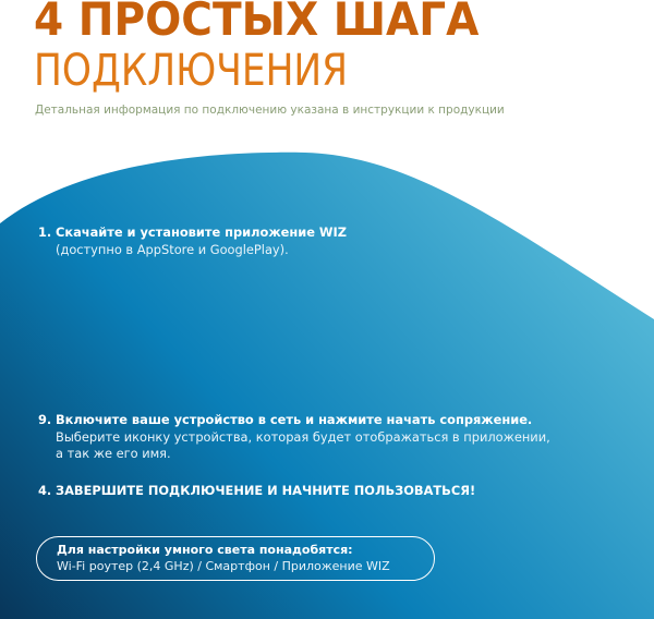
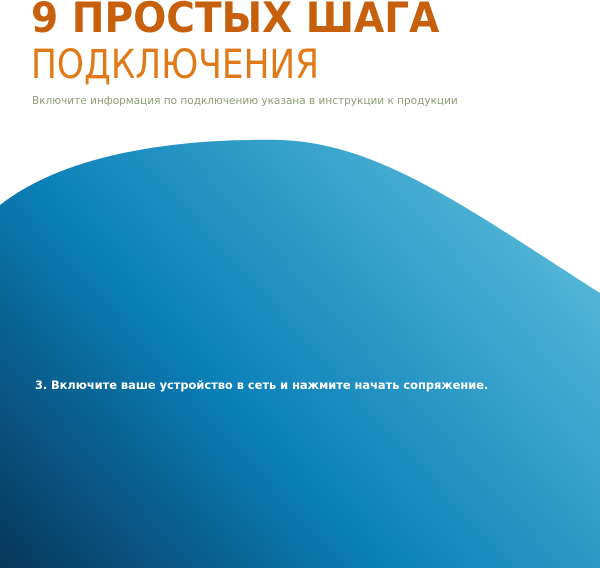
- 4 ПРОСТЫХ ШАГА
+ 9 ПРОСТЫХ ШАГА
  ПОДКЛЮЧЕНИЯ
- Детальная информация по подключению указана в инструкции к продукции
+ Включите информация по подключению указана в инструкции к продукции
- 1. Скачайте и установите приложение WIZ
- (доступно в AppStore и GooglePlay).
- 9. Включите ваше устройство в сеть и нажмите начать сопряжение.
+ 3. Включите ваше устройство в сеть и нажмите начать сопряжение.
- Выберите иконку устройства, которая будет отображаться в приложении,
- а так же его имя.
- 4. ЗАВЕРШИТЕ ПОДКЛЮЧЕНИЕ И НАЧНИТЕ ПОЛЬЗОВАТЬСЯ!
- Для настройки умного света понадобятся:
- Wi-Fi роутер (2,4 GHz) / Смартфон / Приложение WIZ
